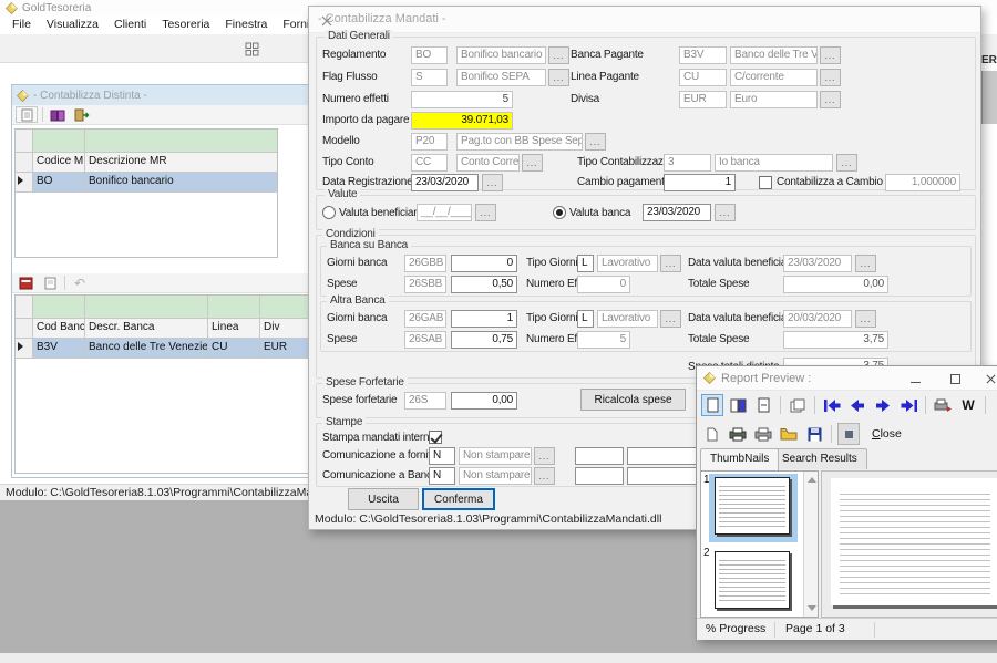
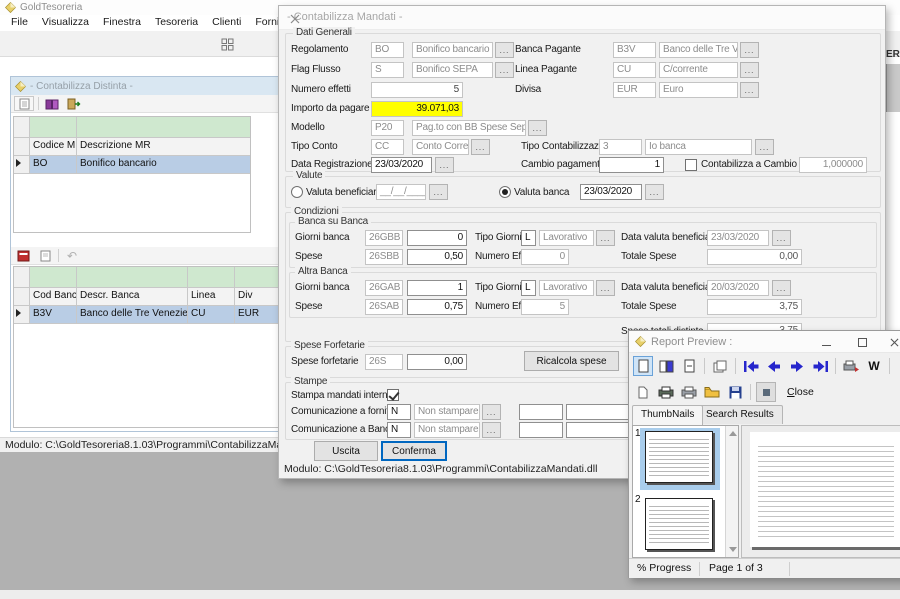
  GoldTesoreria
  File
  Visualizza
- Clienti
+ Finestra
  Tesoreria
- Finestra
+ Clienti
  Modulo: C:\GoldTesoreria8.1.03\Programmi\ContabilizzaM
  - Contabilizza Distinta -
  Codice M
  Descrizione MR
  BO
  Bonifico bancario
  ↶
  Cod Banc
  Descr. Banca
  Linea
  Div
  B3V
  Banco delle Tre Venezie
  CU
  EUR
  -ontabilizza Mandati -
  Dati Generali
  Regolamento
  BO
  Bonifico bancario
  ...
  Banca Pagante
  B3V
  Banco delle Tre V
  ...
  Flag Flusso
  S
  Bonifico SEPA
  ...
  Linea Pagante
  CU
  C/corrente
  ...
  Numero effetti
  5
  Divisa
  EUR
  Euro
  ...
  Importo da pagare
  39.071,03
  Modello
  P20
  Pag.to con BB Spese Sep
  ...
  Tipo Conto
  CC
  Conto Corre
  ...
  Tipo Contabilizzaz
  3
  Io banca
  ...
  Data Registrazione
  23/03/2020
  ...
  Cambio pagamen
  1
  Contabilizza a Cambio
  1,000000
  Valute
  Valuta beneficiar
  __/__/____
  ...
  Valuta banca
  23/03/2020
  ...
  Condizioni
  Banca su Banca
  Giorni banca
  26GBB
  0
  Tipo Giorn
  L
  Lavorativo
  ...
  Data valuta benefici
  23/03/2020
  ...
  Spese
  26SBB
  0,50
  0
  Totale Spese
  0,00
  Altra Banca
  Giorni banca
  26GAB
  1
  Tipo Giorn
  L
  Lavorativo
  ...
  Data valuta benefici
  20/03/2020
  ...
  Spese
  26SAB
  0,75
  5
  Totale Spese
  3,75
  Spese Forfetarie
  Spese forfetarie
  26S
  0,00
  Ricalcola spese
  Stampe
  Stampa mandati intern
  Comunicazione a forni
  N
  Non stampare
  ...
  Comunicazione a Ban
  N
  Non stampare
  ...
  Uscita
  Conferma
  Modulo: C:\GoldTesoreria8.1.03\Programmi\ContabilizzaMandati.dll
  Report Preview :
  W
  Close
  ThumbNails
  Search Results
  1
  2
  % Progress
  Page 1 of 3
